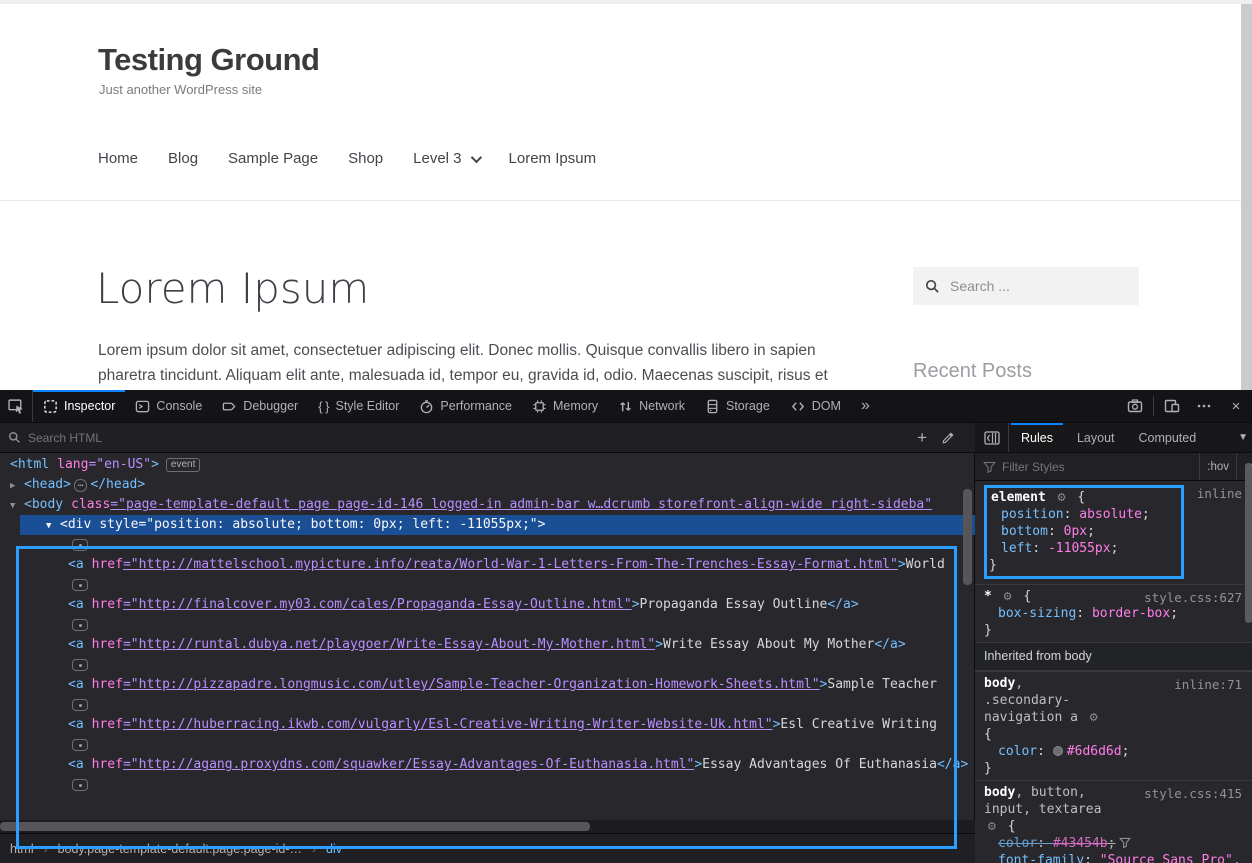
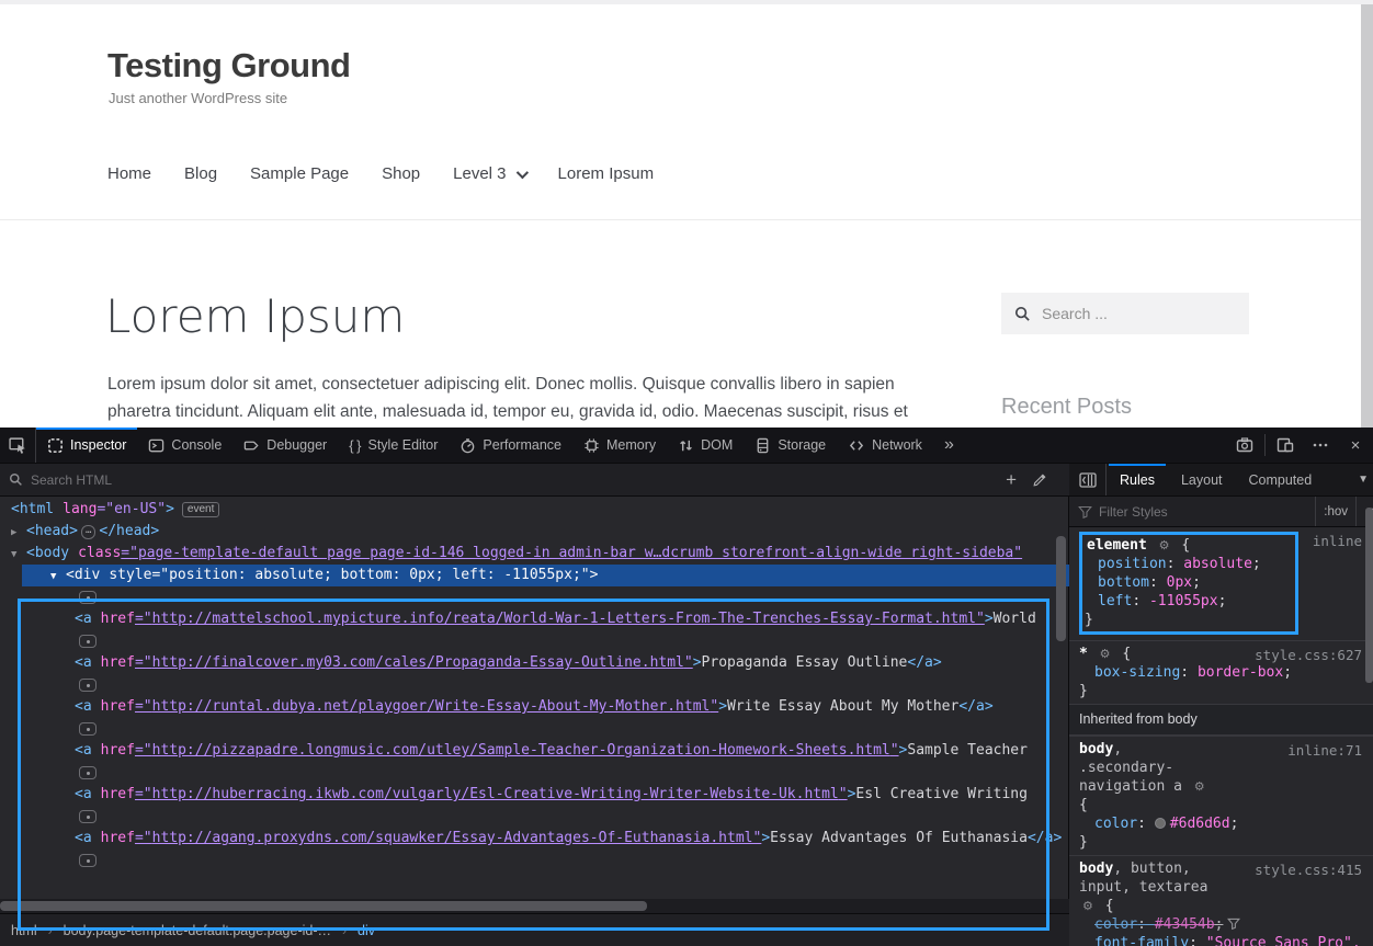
  Testing Ground
  Just another WordPress site
  Home
  Blog
  Sample Page
  Shop
  Level 3
  Lorem Ipsum
  Lorem Ipsum
  Lorem ipsum dolor sit amet, consectetuer adipiscing elit. Donec mollis. Quisque convallis libero in sapien pharetra tincidunt. Aliquam elit ante, malesuada id, tempor eu, gravida id, odio. Maecenas suscipit, risus et
  Search ...
  Recent Posts
  Inspector
  Console
  Debugger
  { }
  Style Editor
  Performance
  Memory
- Network
+ DOM
  Storage
- DOM
+ Network
  »
  ×
  Search HTML
  +
  html lang en-US event
  head head
  body class page-template-default page page-id-146 logged-in admin-bar w…dcrumb storefront-align-wide right-sideba
  div style position: absolute; bottom: 0px; left: -11055px;
  a href http://mattelschool.mypicture.info/reata/World-War-1-Letters-From-The-Trenches-Essay-Format.html World
  a href http://finalcover.my03.com/cales/Propaganda-Essay-Outline.html Propaganda Essay Outline a
  a href http://runtal.dubya.net/playgoer/Write-Essay-About-My-Mother.html Write Essay About My Mother a
  a href http://pizzapadre.longmusic.com/utley/Sample-Teacher-Organization-Homework-Sheets.html Sample Teacher
  a href http://huberracing.ikwb.com/vulgarly/Esl-Creative-Writing-Writer-Website-Uk.html Esl Creative Writing
  a href http://agang.proxydns.com/squawker/Essay-Advantages-Of-Euthanasia.html Essay Advantages Of Euthanasia a
  html
  ›
  body.page-template-default.page.page-id-…
  ›
  div
  Rules
  Layout
  Computed
  ▼
  Filter Styles
  :hov
  inline
  element ⚙
  position absolute
  bottom 0px
  left -11055px
  style.css:627
  * ⚙
  box-sizing border-box
  Inherited from body
  inline:71
  body, .secondary-navigation a ⚙
  color #6d6d6d
  style.css:415
  body, button, input, textarea ⚙
  color #43454b
  font-family Source Sans Pro
